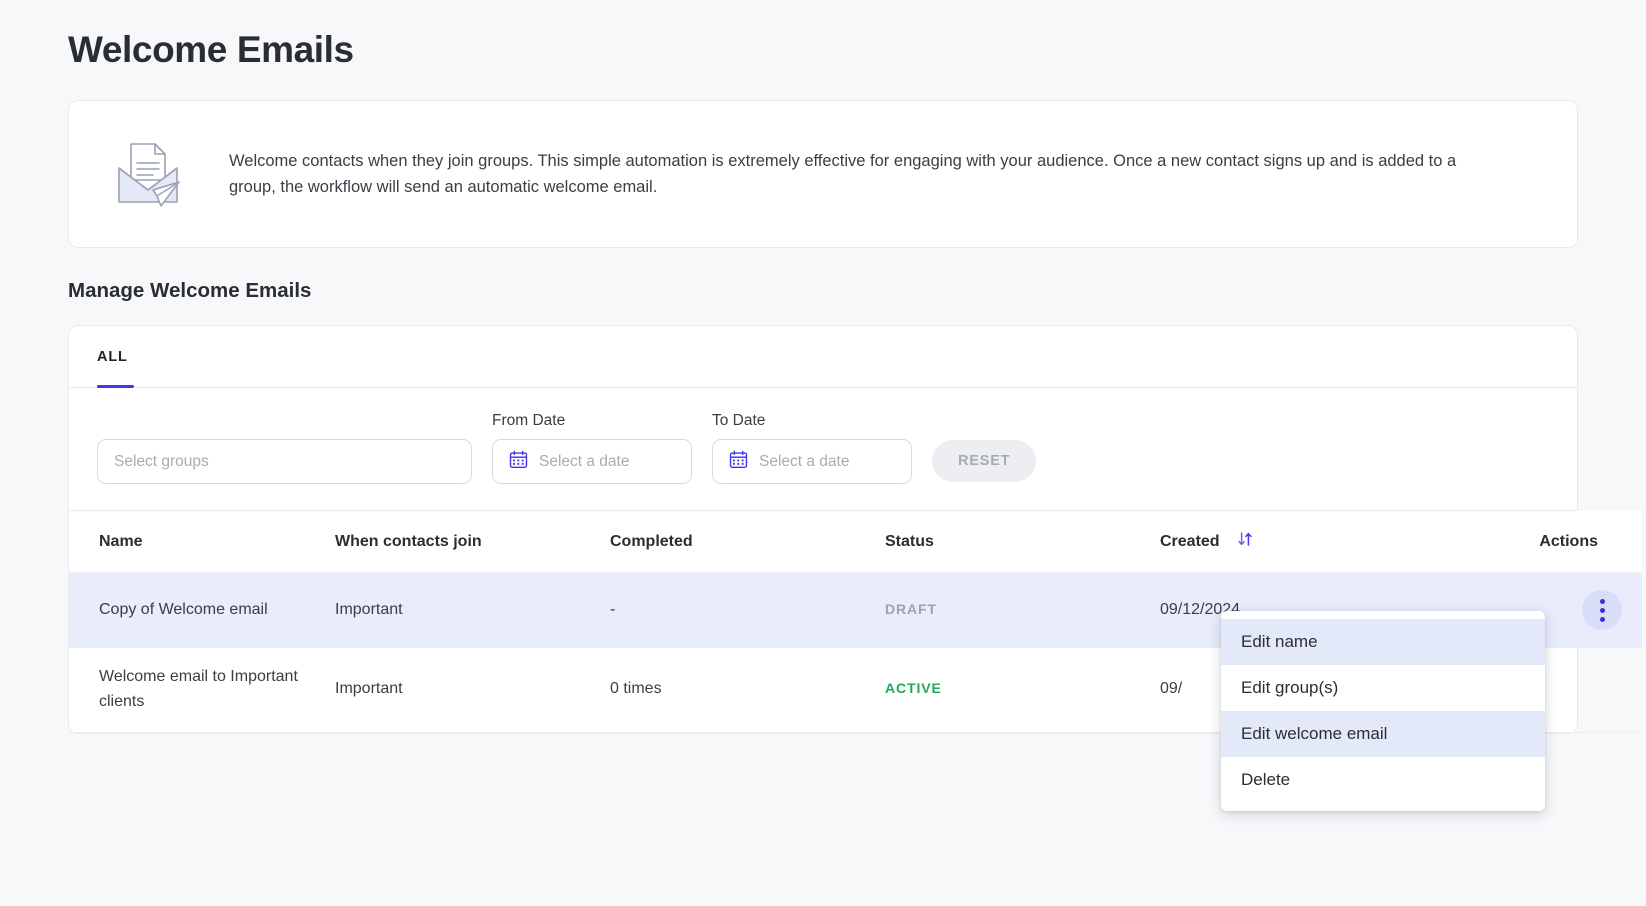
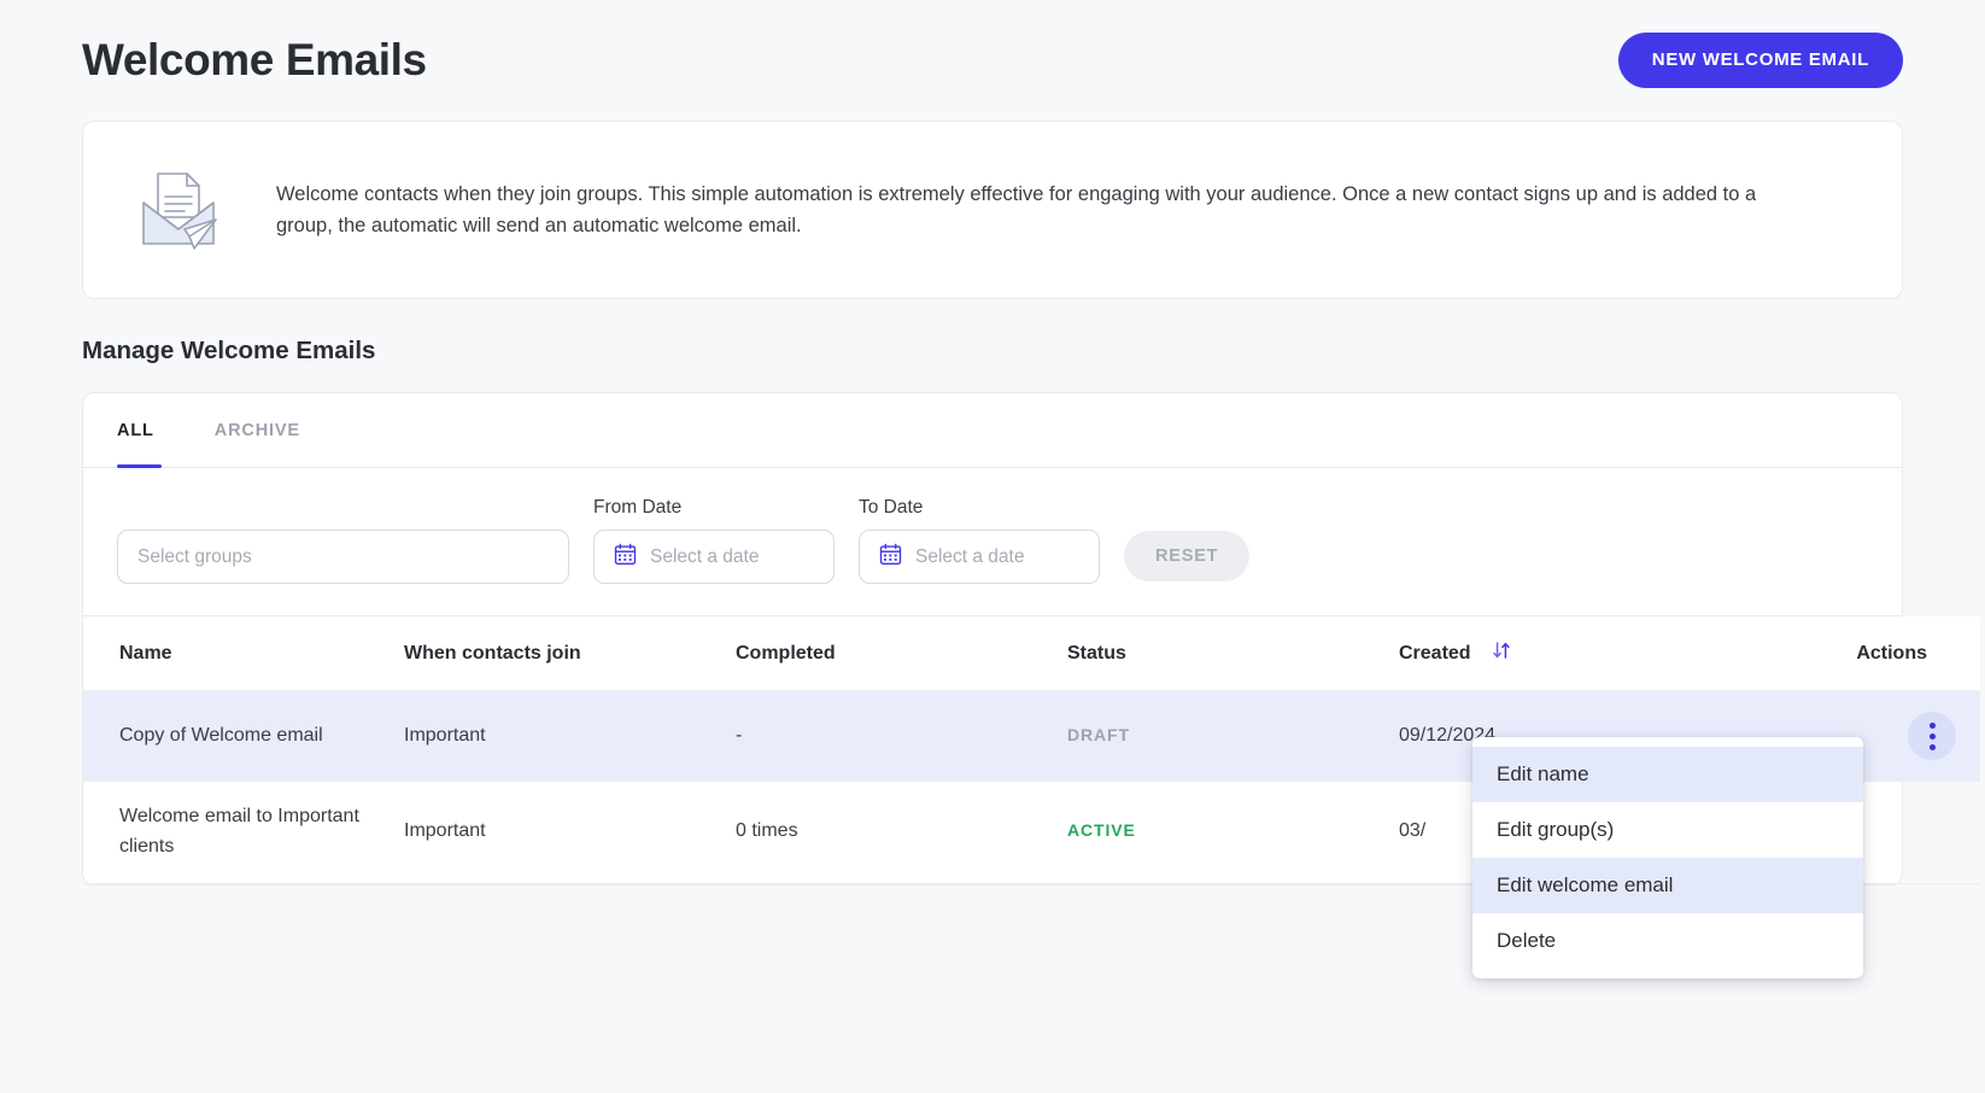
  Welcome Emails
+ NEW WELCOME EMAIL
- Welcome contacts when they join groups. This simple automation is extremely effective for engaging with your audience. Once a new contact signs up and is added to a group, the workflow will send an automatic welcome email.
+ Welcome contacts when they join groups. This simple automation is extremely effective for engaging with your audience. Once a new contact signs up and is added to a group, the automatic will send an automatic welcome email.
  Manage Welcome Emails
  ALL
+ ARCHIVE
  Select groups
  From Date
  Select a date
  To Date
  Select a date
  RESET
  Name	When contacts join	Completed	Status	Created	Actions
  Copy of Welcome email	Important	-	DRAFT	09/12/2024
- Welcome email to Important clients	Important	0 times	ACTIVE	09/
+ Welcome email to Important clients	Important	0 times	ACTIVE	03/
  Edit name
  Edit group(s)
  Edit welcome email
  Delete
